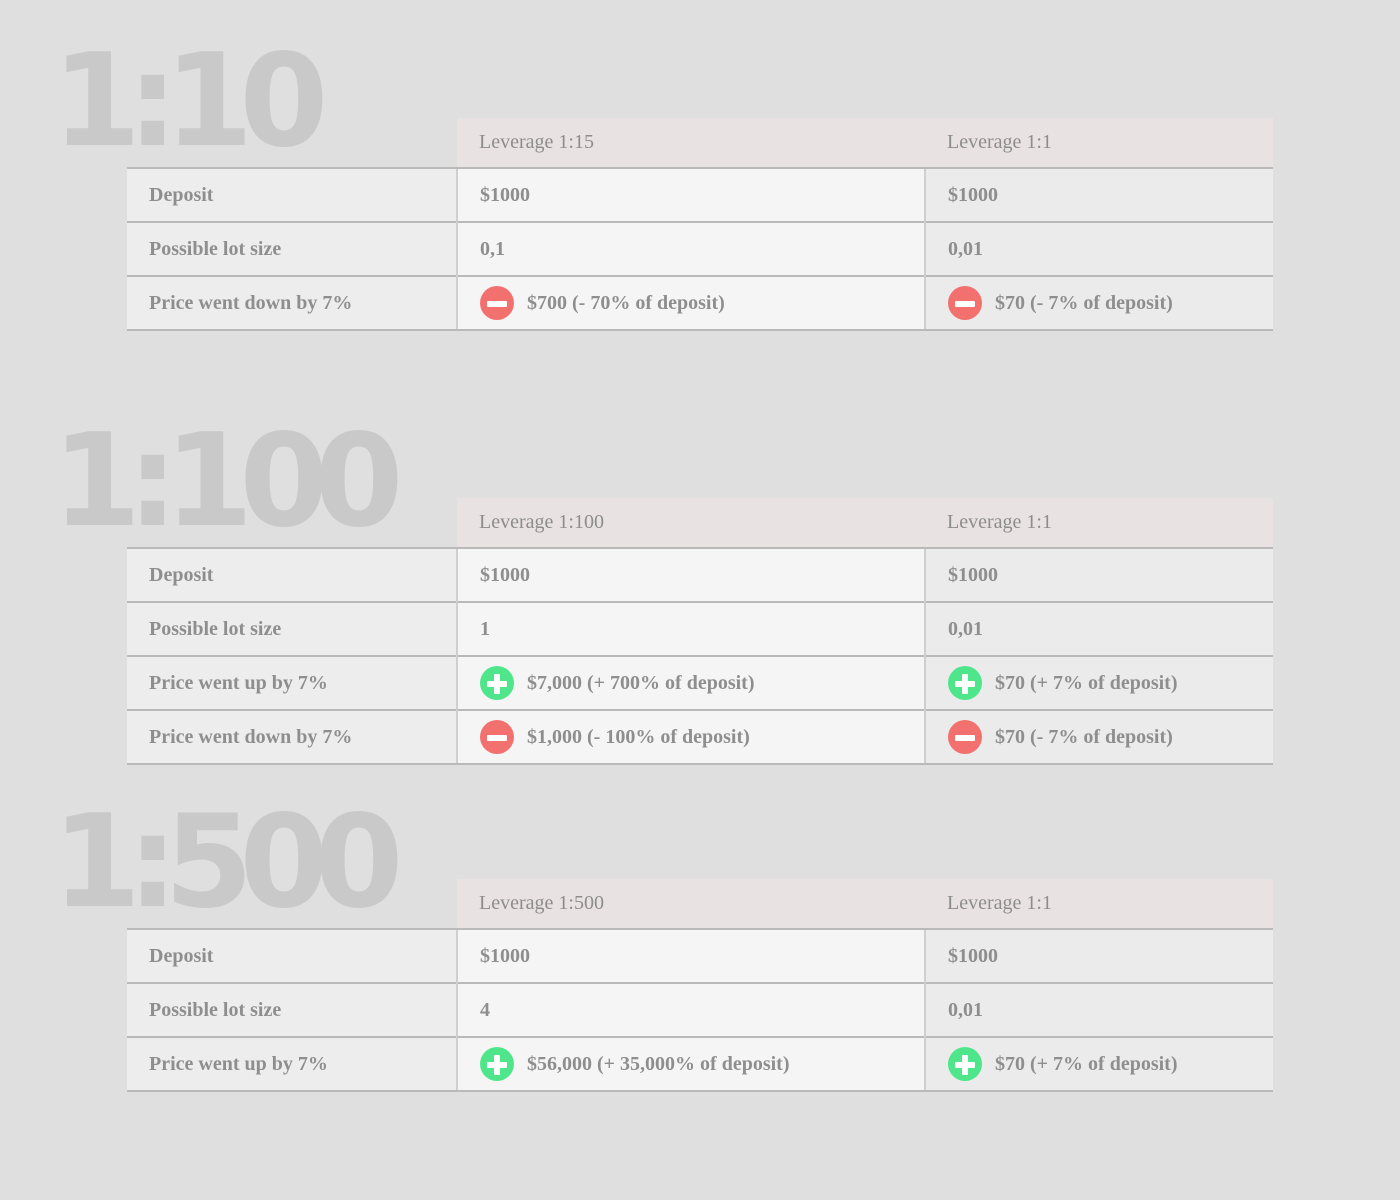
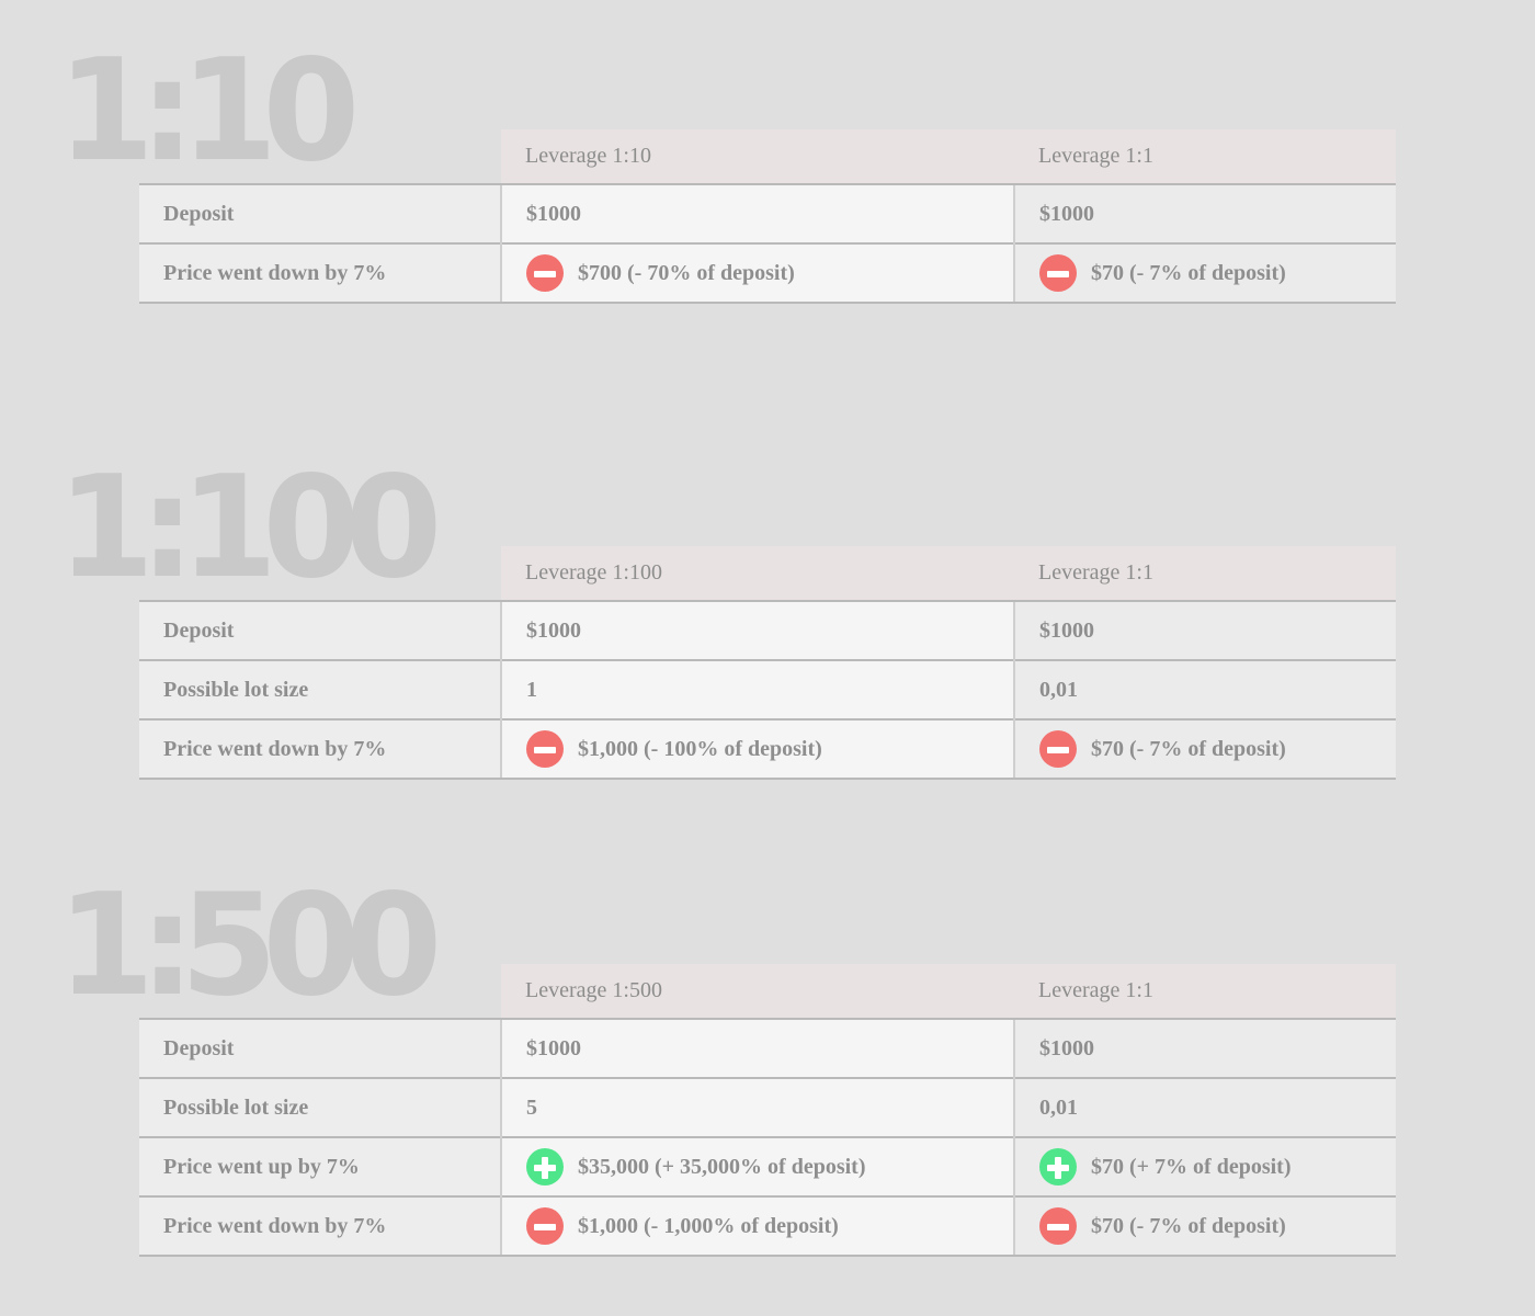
  1:10
- 	Leverage 1:15	Leverage 1:1
+ 	Leverage 1:10	Leverage 1:1
  Deposit	$1000	$1000
- Possible lot size	0,1	0,01
  Price went down by 7%	$700 (- 70% of deposit)	$70 (- 7% of deposit)
  1:100
  	Leverage 1:100	Leverage 1:1
  Deposit	$1000	$1000
  Possible lot size	1	0,01
- Price went up by 7%	$7,000 (+ 700% of deposit)	$70 (+ 7% of deposit)
  Price went down by 7%	$1,000 (- 100% of deposit)	$70 (- 7% of deposit)
  1:500
  	Leverage 1:500	Leverage 1:1
  Deposit	$1000	$1000
- Possible lot size	4	0,01
+ Possible lot size	5	0,01
- Price went up by 7%	$56,000 (+ 35,000% of deposit)	$70 (+ 7% of deposit)
+ Price went up by 7%	$35,000 (+ 35,000% of deposit)	$70 (+ 7% of deposit)
+ Price went down by 7%	$1,000 (- 1,000% of deposit)	$70 (- 7% of deposit)
